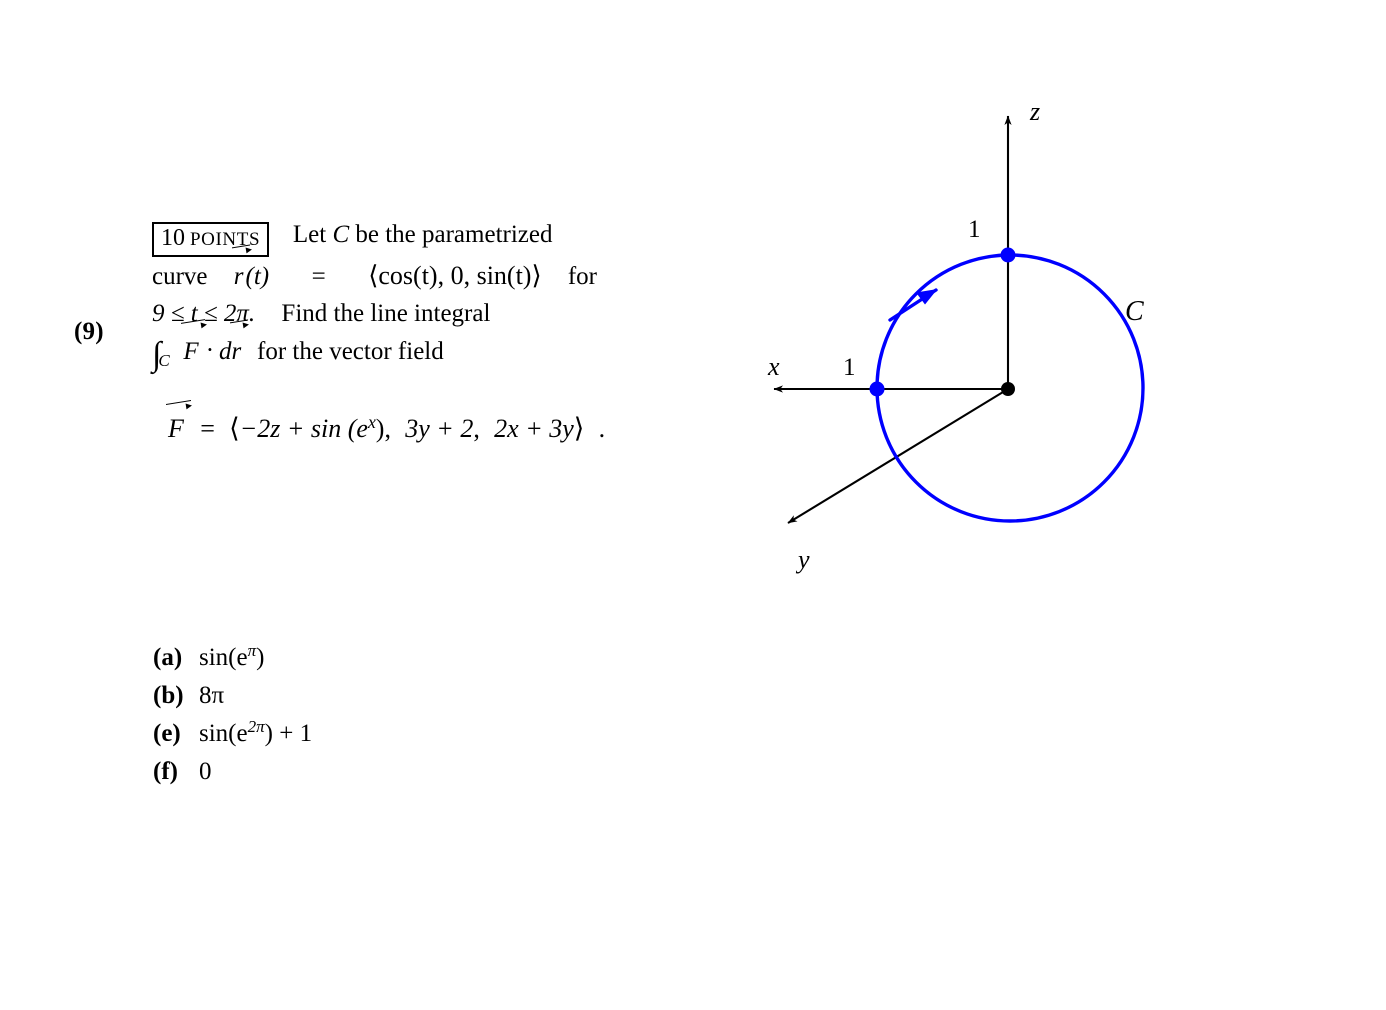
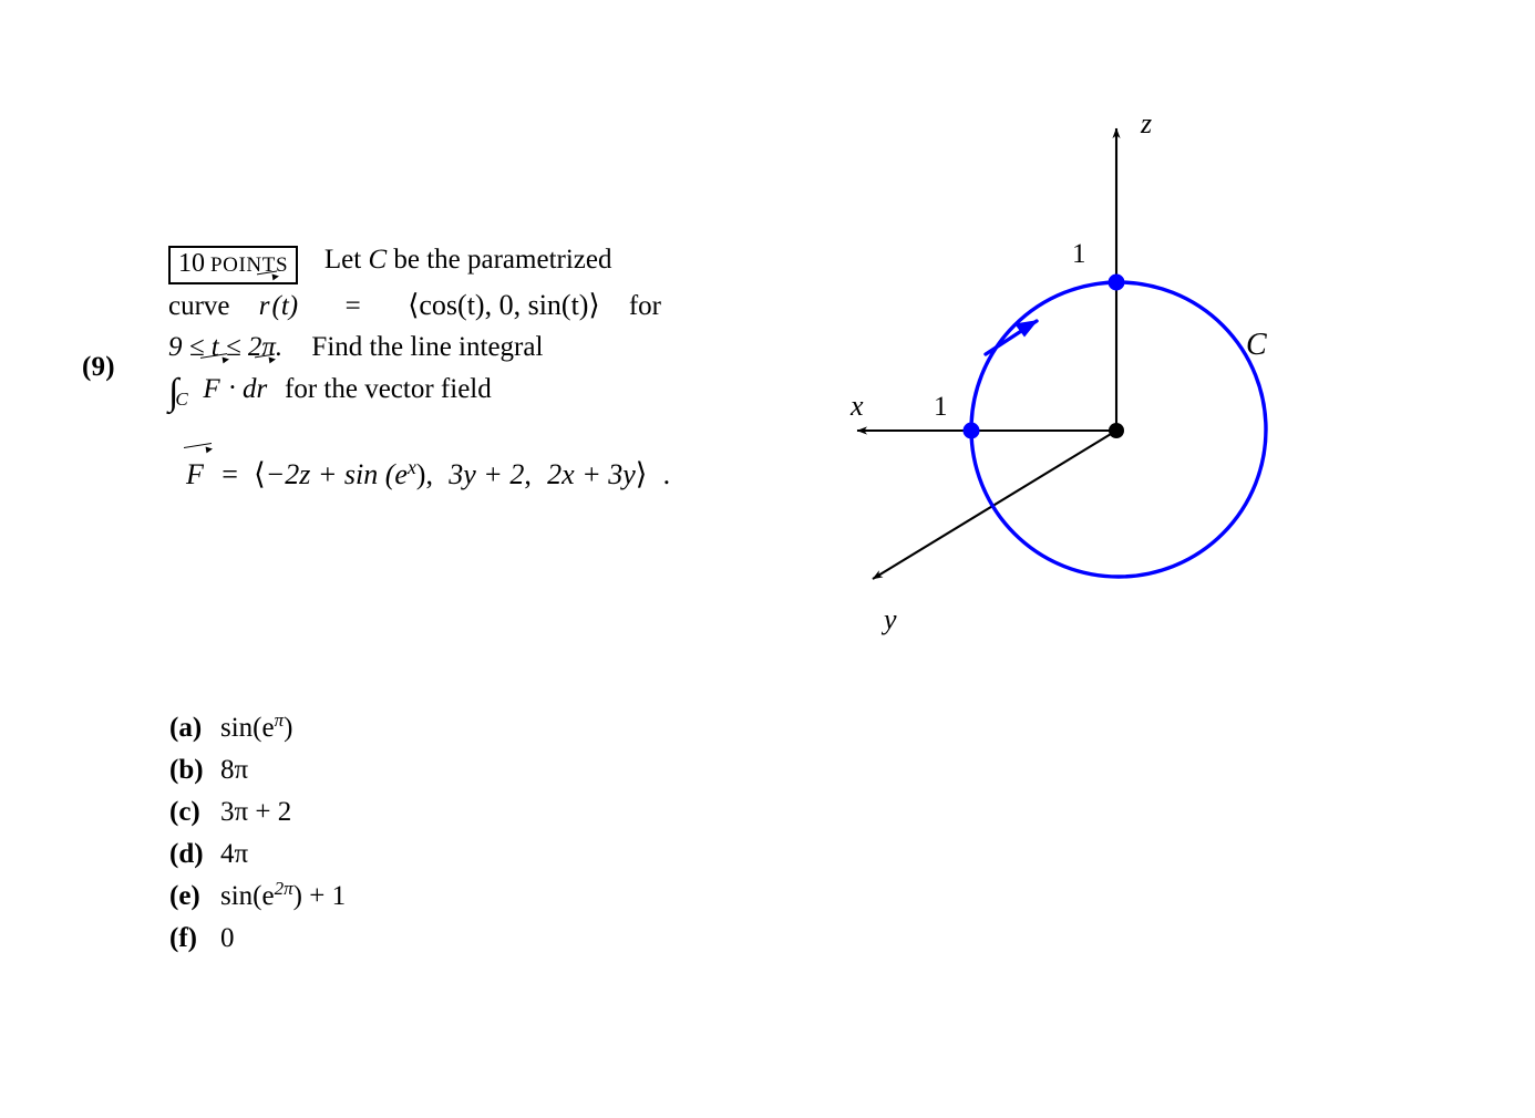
  (9)
  10 POINTS Let C be the parametrized
  curve r(t) = ⟨cos(t), 0, sin(t)⟩ for
  9 ≤ t ≤ 2π. Find the line integral
  ∫C F · dr for the vector field
  F = ⟨−2z + sin (ex), 3y + 2, 2x + 3y⟩ .
  (a) sin(eπ)
  (b) 8π
+ (c) 3π + 2
+ (d) 4π
  (e) sin(e2π) + 1
  (f) 0
  z
  x
  y
  1
  1
  C
